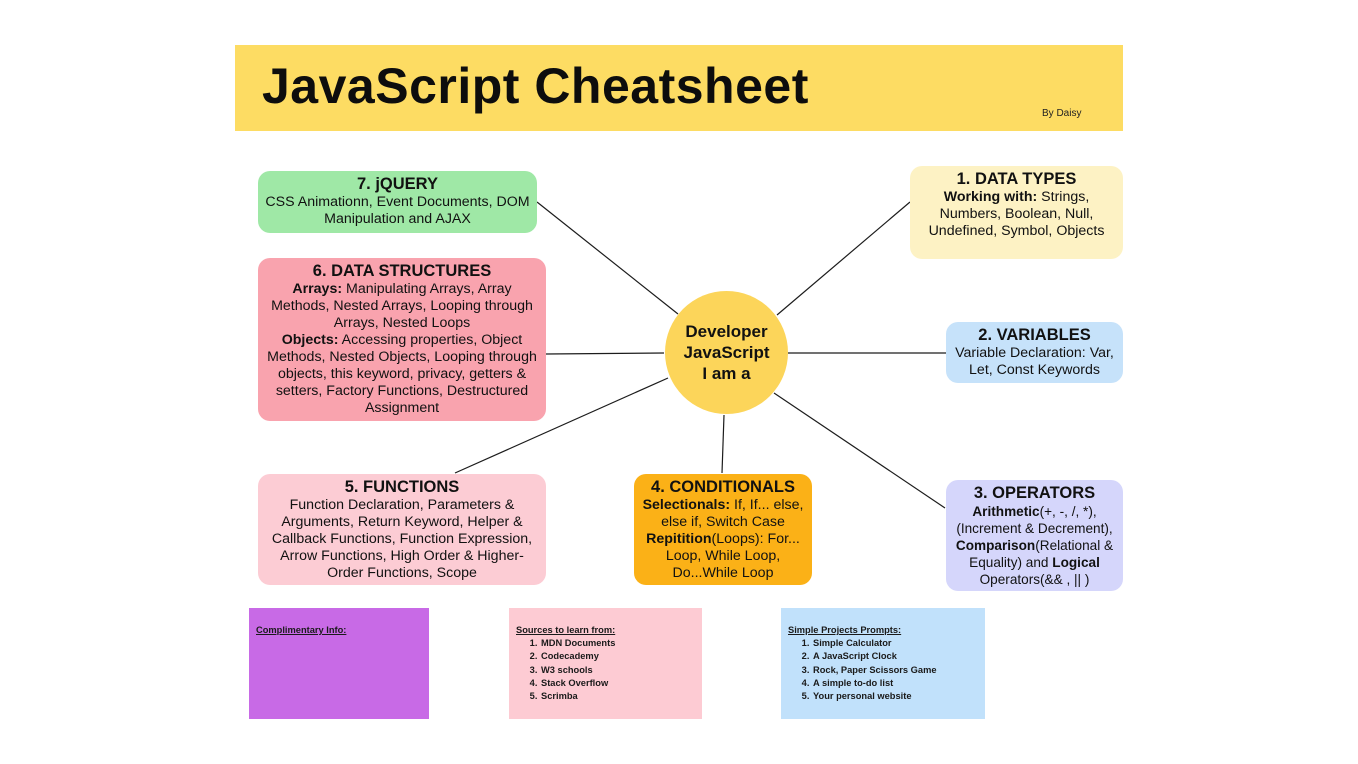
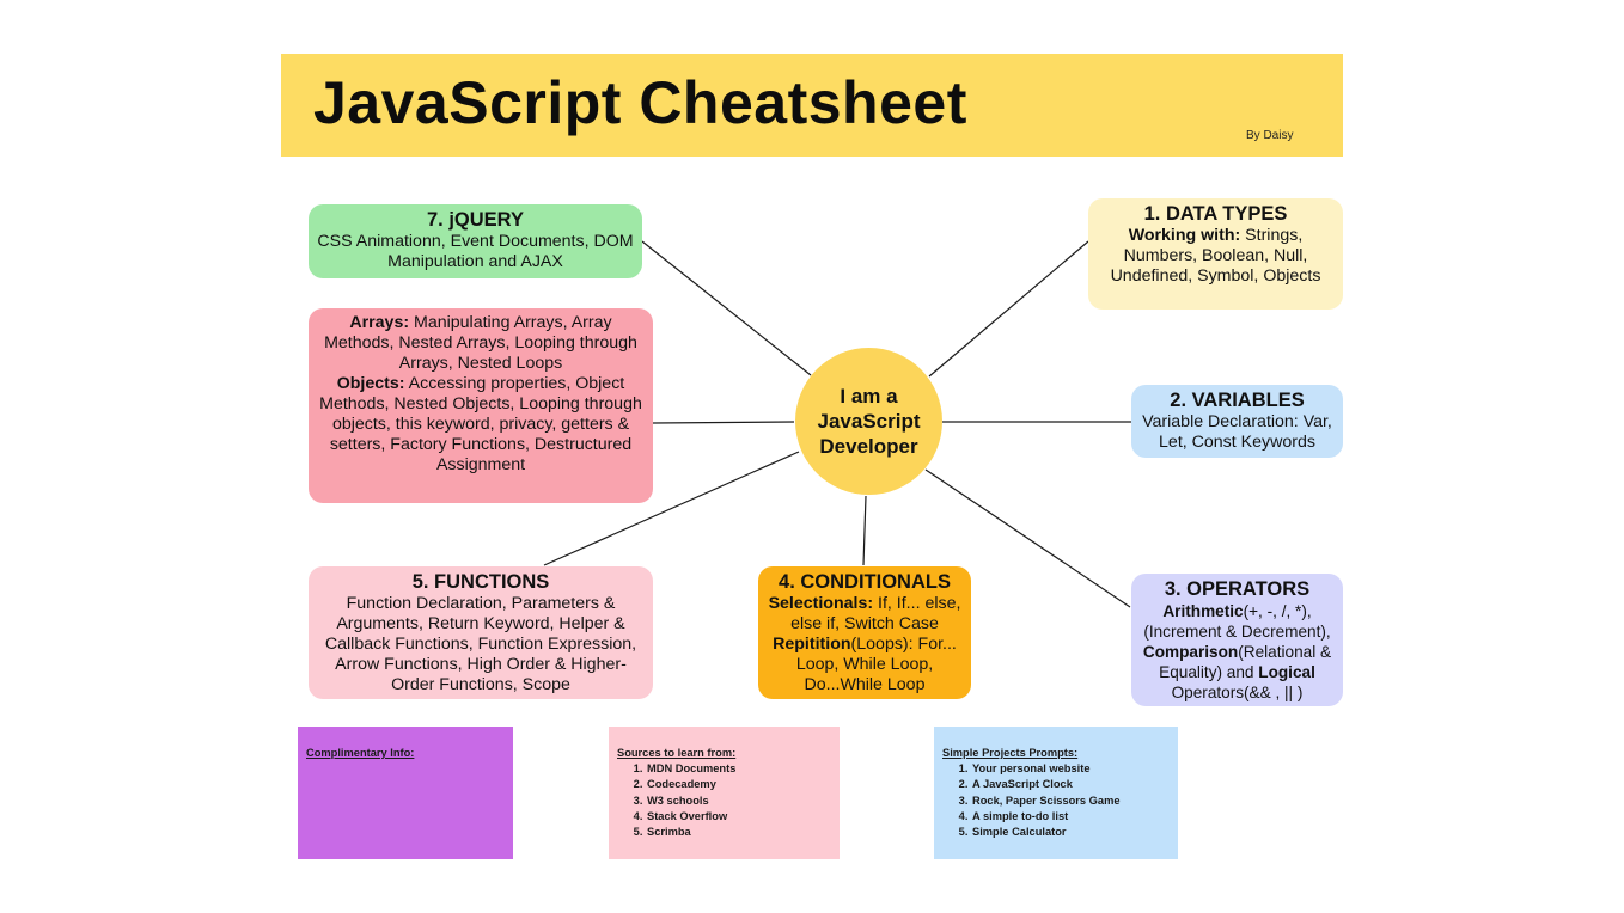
  JavaScript Cheatsheet
  By Daisy
  7. jQUERY
  CSS Animationn, Event Documents, DOM Manipulation and AJAX
- 6. DATA STRUCTURES
  Arrays: Manipulating Arrays, Array Methods, Nested Arrays, Looping through Arrays, Nested Loops
  Objects: Accessing properties, Object Methods, Nested Objects, Looping through objects, this keyword, privacy, getters & setters, Factory Functions, Destructured Assignment
  5. FUNCTIONS
  Function Declaration, Parameters & Arguments, Return Keyword, Helper & Callback Functions, Function Expression, Arrow Functions, High Order & Higher-Order Functions, Scope
  4. CONDITIONALS
  Selectionals: If, If... else, else if, Switch Case
  Repitition(Loops): For... Loop, While Loop, Do...While Loop
  1. DATA TYPES
  Working with: Strings, Numbers, Boolean, Null, Undefined, Symbol, Objects
  2. VARIABLES
  Variable Declaration: Var, Let, Const Keywords
  3. OPERATORS
  Arithmetic(+, -, /, *), (Increment & Decrement), Comparison(Relational & Equality) and Logical Operators(&& , || )
- Developer
+ I am a
  JavaScript
- I am a
+ Developer
  Complimentary Info:
  Sources to learn from:
  MDN Documents
  Codecademy
  W3 schools
  Stack Overflow
  Scrimba
  Simple Projects Prompts:
- Simple Calculator
+ Your personal website
  A JavaScript Clock
  Rock, Paper Scissors Game
  A simple to-do list
- Your personal website
+ Simple Calculator
